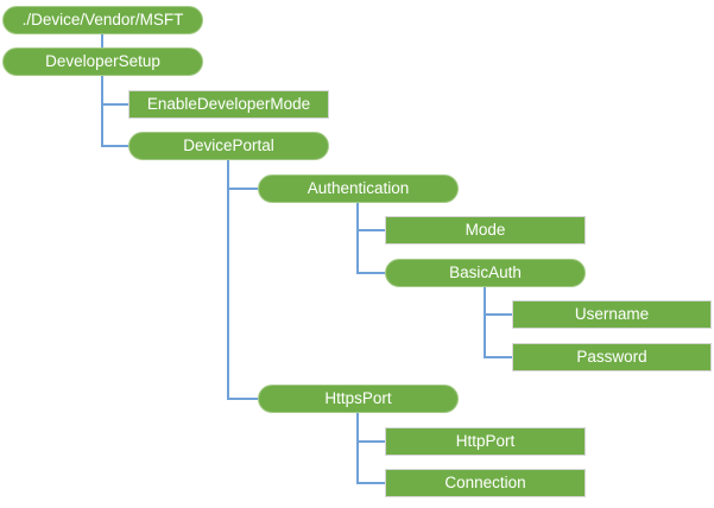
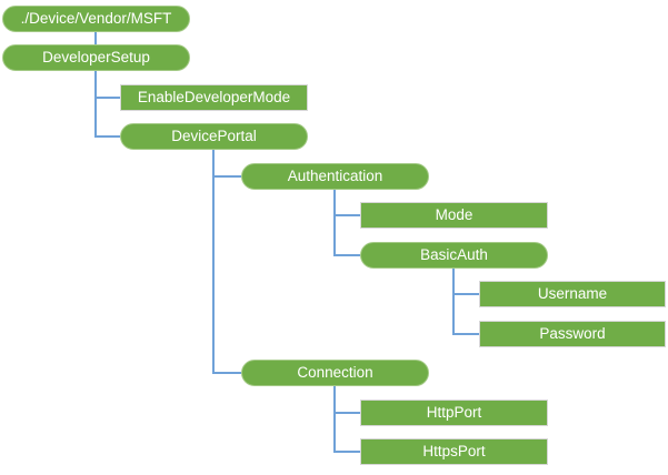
  ./Device/Vendor/MSFT
  DeveloperSetup
  EnableDeveloperMode
  DevicePortal
  Authentication
  Mode
  BasicAuth
  Username
  Password
- HttpsPort
+ Connection
  HttpPort
- Connection
+ HttpsPort
